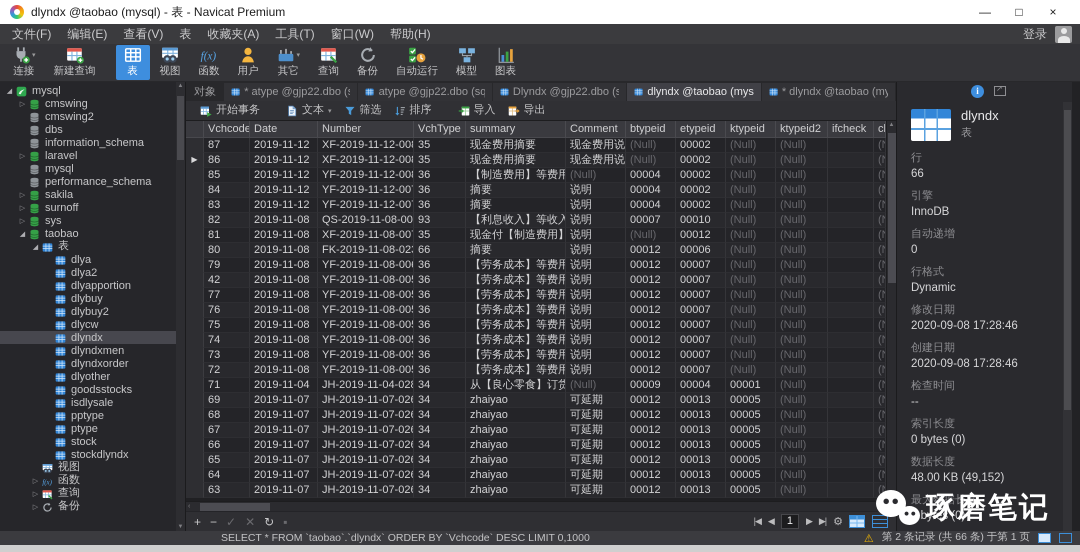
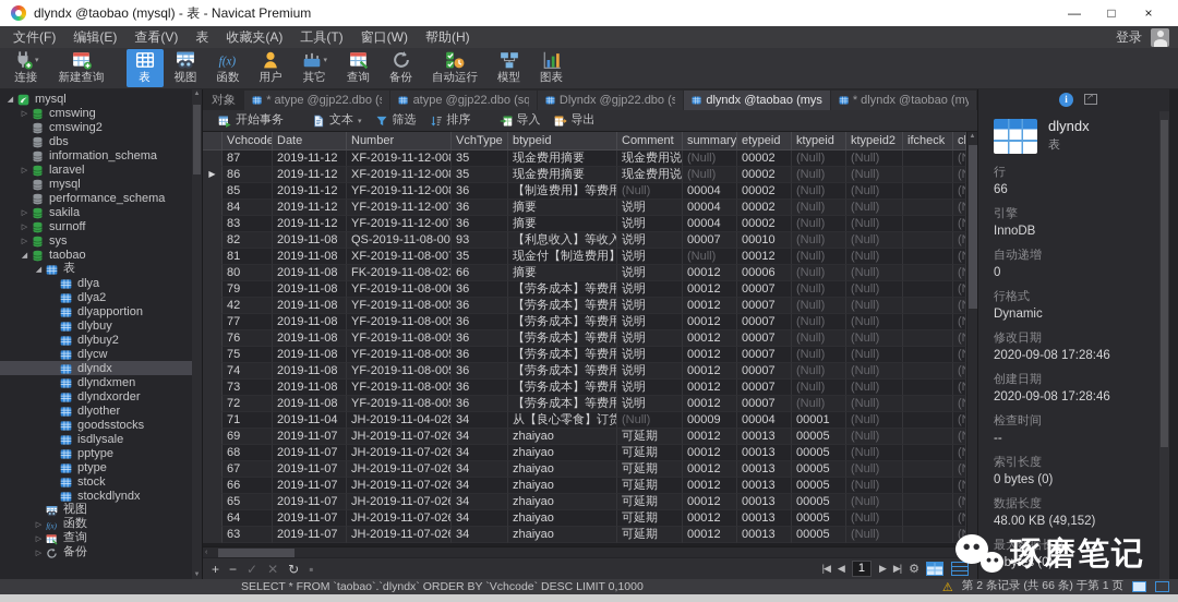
  dlyndx @taobao (mysql) - 表 - Navicat Premium
  —
  □
  ×
  文件(F)
  编辑(E)
  查看(V)
  表
  收藏夹(A)
  工具(T)
  窗口(W)
  帮助(H)
  登录
  连接
  新建查询
  表
  视图
  函数
  用户
  其它
  查询
  备份
  自动运行
  模型
  图表
  mysql
  cmswing
  cmswing2
  dbs
  information_schema
  laravel
  mysql
  performance_schema
  sakila
  surnoff
  sys
  taobao
  表
  dlya
  dlya2
  dlyapportion
  dlybuy
  dlybuy2
  dlycw
  dlyndx
  dlyndxmen
  dlyndxorder
  dlyother
  goodsstocks
  isdlysale
  pptype
  ptype
  stock
  stockdlyndx
  视图
  函数
  查询
  备份
  对象
  dlyndx @taobao (mys
  * dlyndx @taobao (my
  开始事务
  文本
  筛选
  排序
  导入
  导出
  Vchcode
  Date
  Number
  VchType
- summary
+ btypeid
  Comment
- btypeid
+ summary
  etypeid
  ktypeid
  ktypeid2
  ifcheck
  87
  2019-11-12
  XF-2019-11-12-00
  35
  现金费用摘要
  现金费用说
  (Null)
  00002
  (Null)
  (Null)
  ▶
  86
  2019-11-12
  XF-2019-11-12-00
  35
  现金费用摘要
  现金费用说
  (Null)
  00002
  (Null)
  (Null)
  85
  2019-11-12
  YF-2019-11-12-00
  36
  (Null)
  00004
  00002
  (Null)
  (Null)
  84
  2019-11-12
  YF-2019-11-12-00
  36
  摘要
  说明
  00004
  00002
  (Null)
  (Null)
  83
  2019-11-12
  YF-2019-11-12-00
  36
  摘要
  说明
  00004
  00002
  (Null)
  (Null)
  82
  2019-11-08
  QS-2019-11-08-00
  93
  说明
  00007
  00010
  (Null)
  (Null)
  81
  2019-11-08
  XF-2019-11-08-00
  35
  说明
  (Null)
  00012
  (Null)
  (Null)
  80
  2019-11-08
  FK-2019-11-08-02
  66
  摘要
  说明
  00012
  00006
  (Null)
  (Null)
  79
  2019-11-08
  YF-2019-11-08-00
  36
  说明
  00012
  00007
  (Null)
  (Null)
  42
  2019-11-08
  YF-2019-11-08-00
  36
  说明
  00012
  00007
  (Null)
  (Null)
  77
  2019-11-08
  YF-2019-11-08-00
  36
  说明
  00012
  00007
  (Null)
  (Null)
  76
  2019-11-08
  YF-2019-11-08-00
  36
  说明
  00012
  00007
  (Null)
  (Null)
  75
  2019-11-08
  YF-2019-11-08-00
  36
  说明
  00012
  00007
  (Null)
  (Null)
  74
  2019-11-08
  YF-2019-11-08-00
  36
  说明
  00012
  00007
  (Null)
  (Null)
  73
  2019-11-08
  YF-2019-11-08-00
  36
  说明
  00012
  00007
  (Null)
  (Null)
  72
  2019-11-08
  YF-2019-11-08-00
  36
  说明
  00012
  00007
  (Null)
  (Null)
  71
  2019-11-04
  JH-2019-11-04-028
  34
  从【良心零食】订货
  (Null)
  00009
  00004
  00001
  (Null)
  69
  2019-11-07
  JH-2019-11-07-026
  34
  zhaiyao
  可延期
  00012
  00013
  00005
  (Null)
  68
  2019-11-07
  JH-2019-11-07-026
  34
  zhaiyao
  可延期
  00012
  00013
  00005
  (Null)
  67
  2019-11-07
  JH-2019-11-07-026
  34
  zhaiyao
  可延期
  00012
  00013
  00005
  (Null)
  66
  2019-11-07
  JH-2019-11-07-026
  34
  zhaiyao
  可延期
  00012
  00013
  00005
  (Null)
  65
  2019-11-07
  JH-2019-11-07-026
  34
  zhaiyao
  可延期
  00012
  00013
  00005
  (Null)
  64
  2019-11-07
  JH-2019-11-07-026
  34
  zhaiyao
  可延期
  00012
  00013
  00005
  (Null)
  63
  2019-11-07
  JH-2019-11-07-026
  34
  zhaiyao
  可延期
  00012
  00013
  00005
  (Null)
  +
  −
  ✓
  ✕
  ↻
  ▪
  |◀
  ◀
  1
  ▶
  ▶|
  ⚙
  i
  dlyndx
  表
  行
  66
  引擎
  InnoDB
  自动递增
  0
  行格式
  Dynamic
  修改日期
  2020-09-08 17:28:46
  创建日期
  2020-09-08 17:28:46
  检查时间
  --
  索引长度
  0 bytes (0)
  数据长度
  48.00 KB (49,152)
  最大数据长度
  bytes (0)
  SELECT * FROM `taobao`.`dlyndx` ORDER BY `Vchcode` DESC LIMIT 0,1000
  ⚠
  第 2 条记录 (共 66 条) 于第 1 页
  琢磨笔记
